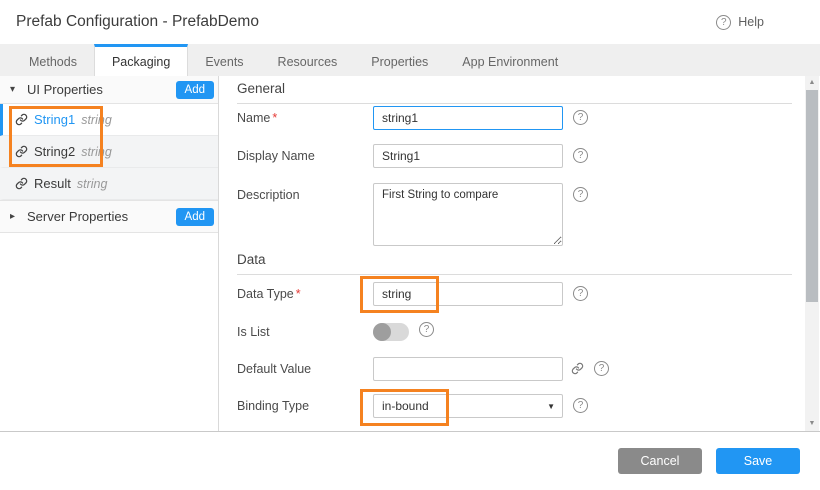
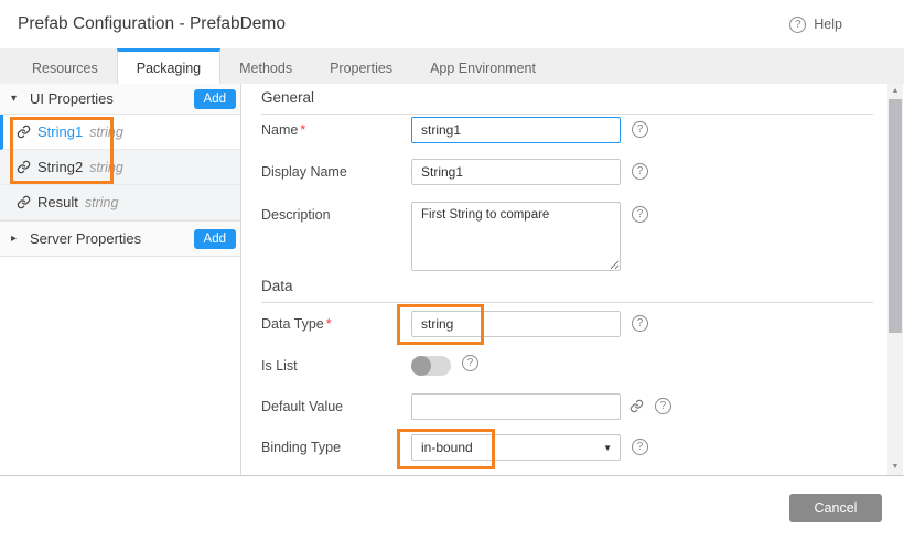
  Prefab Configuration - PrefabDemo
  ?
  Help
- Methods
+ Resources
  Packaging
- Events
- Resources
+ Methods
  Properties
  App Environment
  ▾
  UI Properties
  Add
  String1
  string
  String2
  string
  Result
  string
  ▸
  Server Properties
  Add
  General
  Name *
  string1
  ?
  Display Name
  String1
  ?
  Description
  First String to compare
  ?
  Data
  Data Type *
  string
  ?
  Is List
  ?
  Default Value
  ?
  Binding Type
  in-bound
  ▼
  ?
  Cancel
- Save
